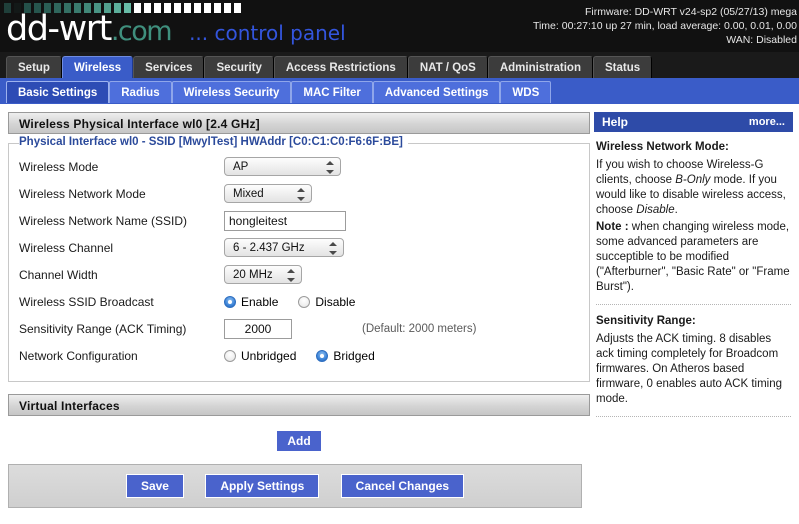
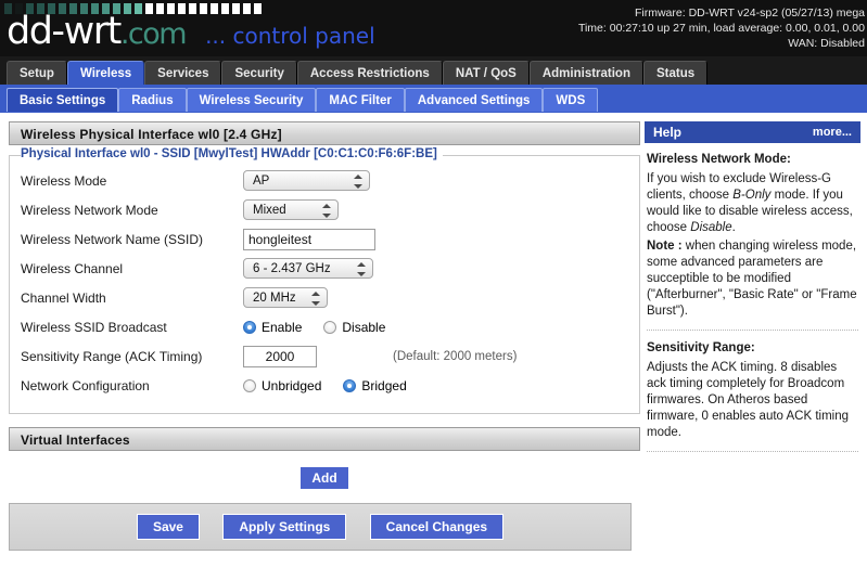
  dd-wrt.com ... control panel
  Firmware: DD-WRT v24-sp2 (05/27/13) mega
  Time: 00:27:10 up 27 min, load average: 0.00, 0.01, 0.00
  WAN: Disabled
  Setup Wireless Services Security Access Restrictions NAT / QoS Administration Status
  Basic Settings Radius Wireless Security MAC Filter Advanced Settings WDS
  Wireless Physical Interface wl0 [2.4 GHz]
  Physical Interface wl0 - SSID [MwylTest] HWAddr [C0:C1:C0:F6:6F:BE]
  Wireless Mode
  AP
  Wireless Network Mode
  Mixed
  Wireless Network Name (SSID)
  hongleitest
  Wireless Channel
  6 - 2.437 GHz
  Channel Width
  20 MHz
  Wireless SSID Broadcast
  Enable
  Disable
  Sensitivity Range (ACK Timing)
  2000
  (Default: 2000 meters)
  Network Configuration
  Unbridged
  Bridged
  Virtual Interfaces
  Add
  Save Apply Settings Cancel Changes
  Help
  more...
  Wireless Network Mode:
- If you wish to choose Wireless-G clients, choose B-Only mode. If you would like to disable wireless access, choose Disable.
+ If you wish to exclude Wireless-G clients, choose B-Only mode. If you would like to disable wireless access, choose Disable.
  Note : when changing wireless mode, some advanced parameters are succeptible to be modified ("Afterburner", "Basic Rate" or "Frame Burst").
  Sensitivity Range:
  Adjusts the ACK timing. 8 disables ack timing completely for Broadcom firmwares. On Atheros based firmware, 0 enables auto ACK timing mode.
